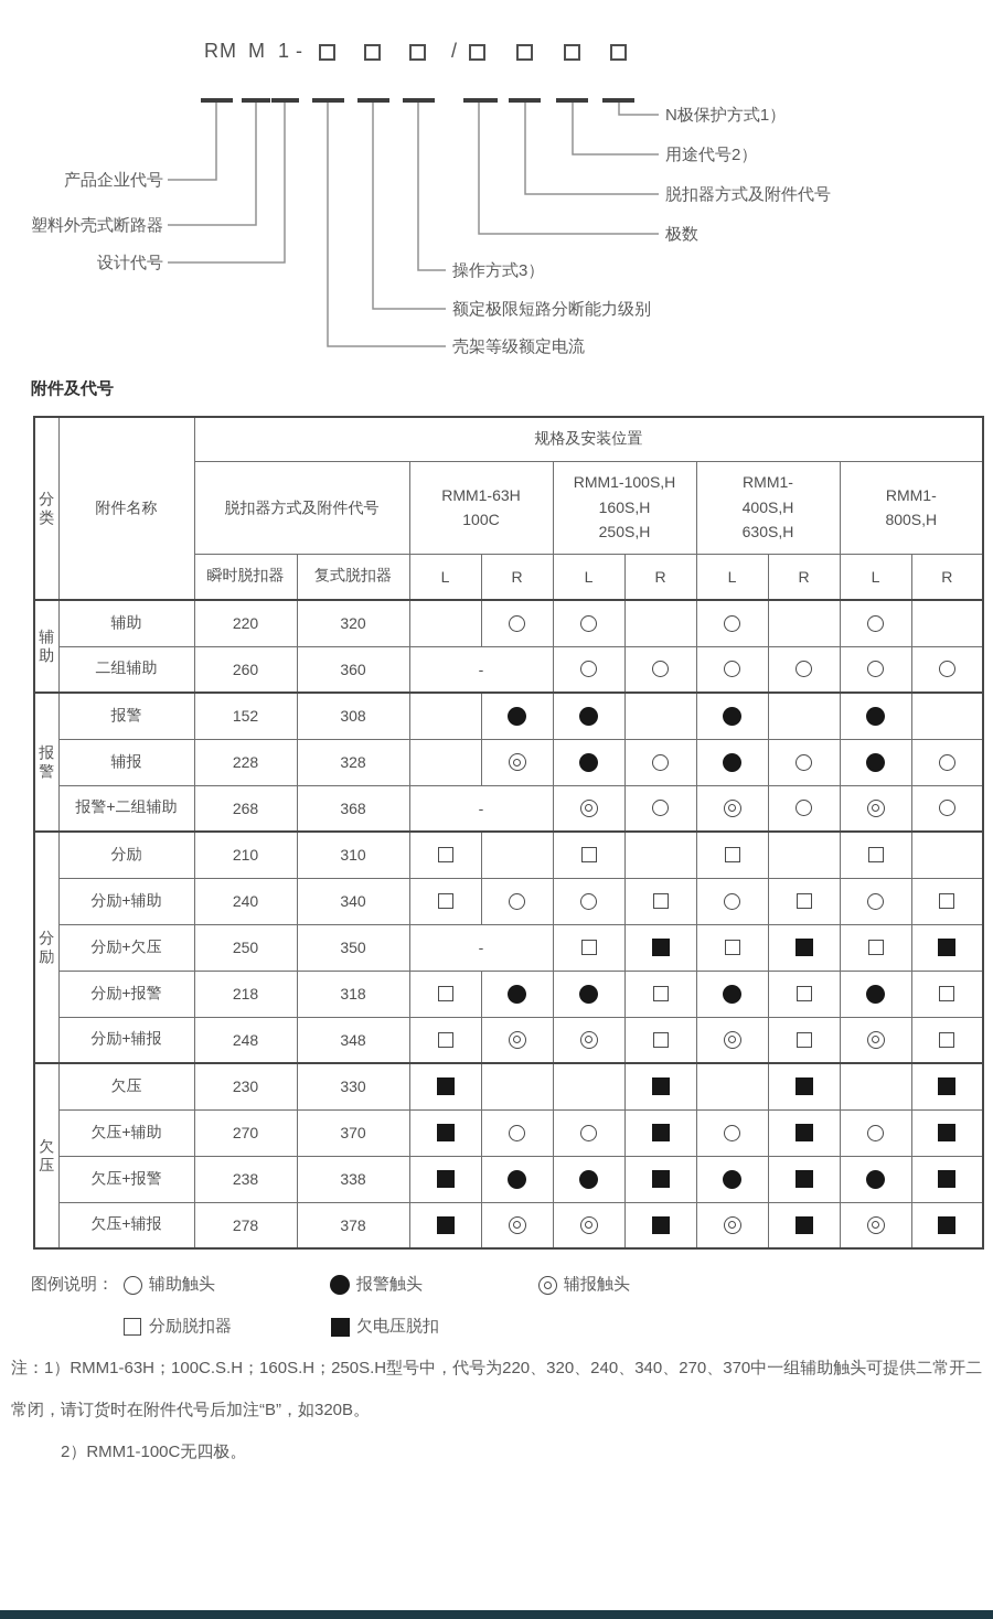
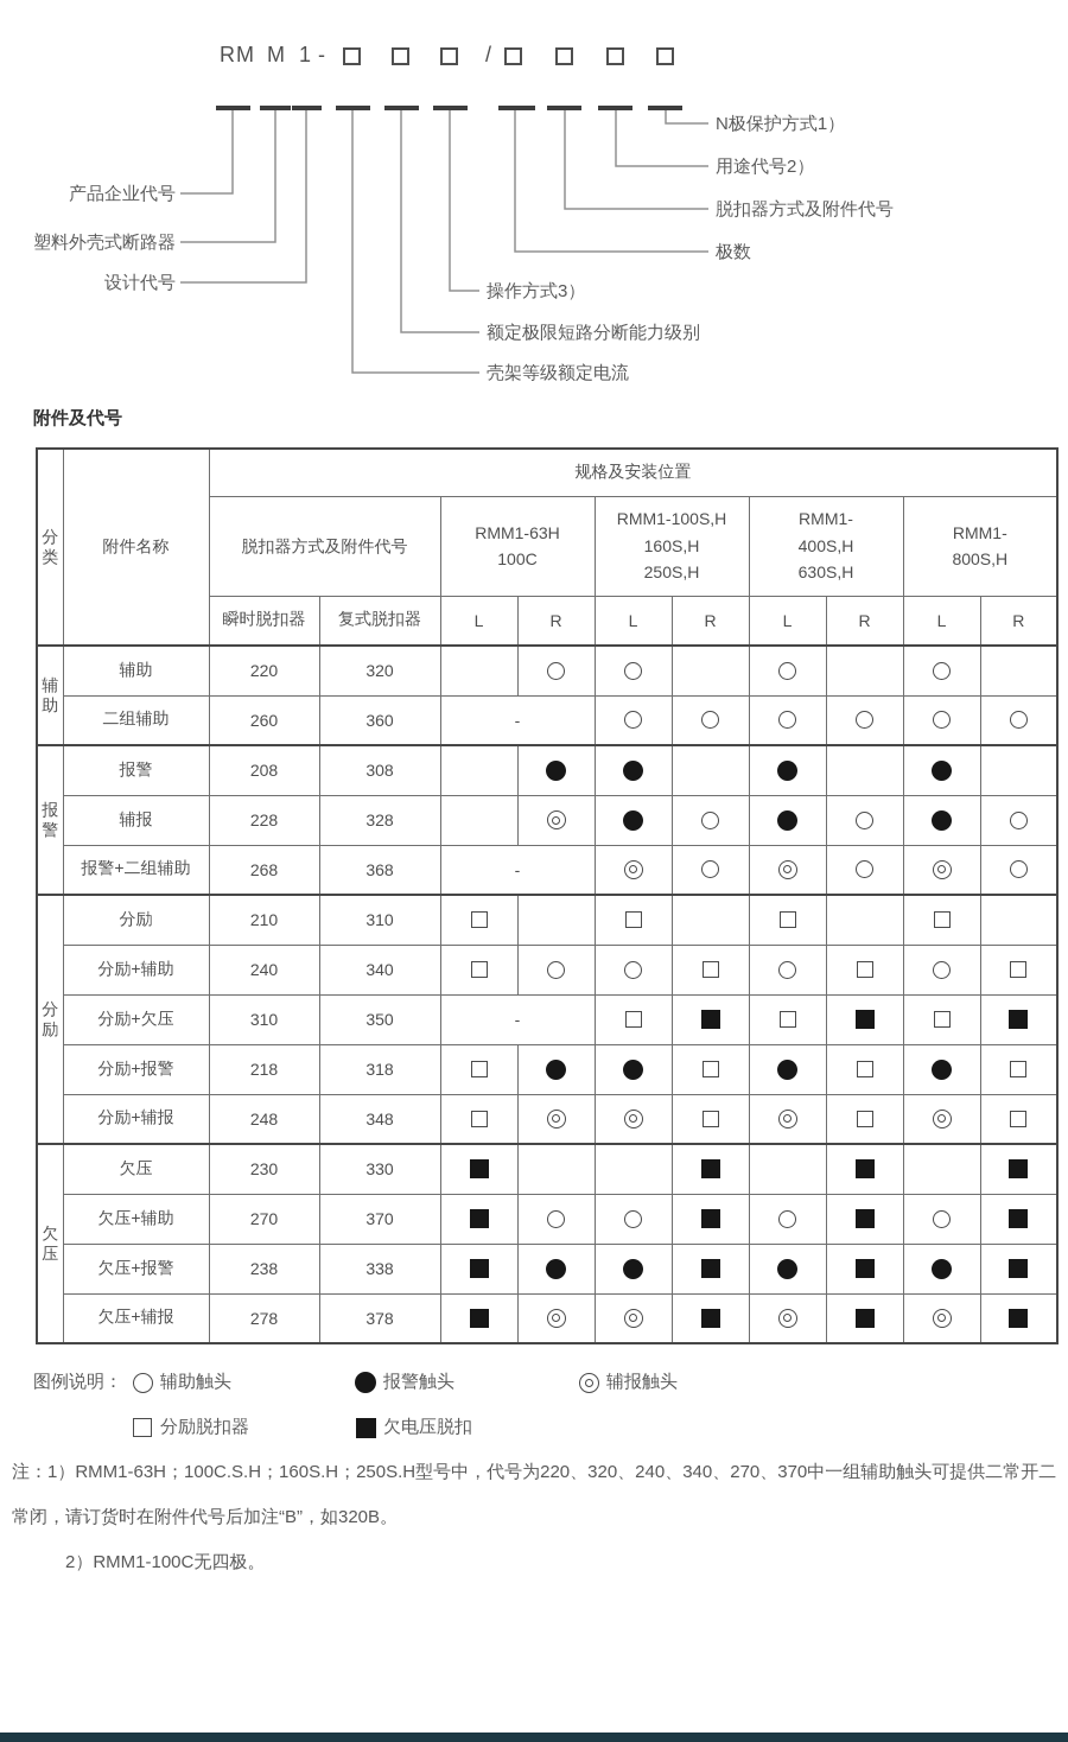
  RM
  M
  1
  -
  /
  N极保护方式1）
  用途代号2）
  脱扣器方式及附件代号
  极数
  操作方式3）
  额定极限短路分断能力级别
  壳架等级额定电流
  产品企业代号
  塑料外壳式断路器
  设计代号
  附件及代号
  分类	附件名称	规格及安装位置
  脱扣器方式及附件代号	RMM1-63H100C	RMM1-100S,H160S,H250S,H	RMM1-400S,H630S,H	RMM1-800S,H
  瞬时脱扣器	复式脱扣器	L	R	L	R	L	R	L	R
  辅助	辅助	220	320
  二组辅助	260	360	-
- 报警	报警	152	308
+ 报警	报警	208	308
  辅报	228	328
  报警+二组辅助	268	368	-
  分励	分励	210	310
  分励+辅助	240	340
- 分励+欠压	250	350	-
+ 分励+欠压	310	350	-
  分励+报警	218	318
  分励+辅报	248	348
  欠压	欠压	230	330
  欠压+辅助	270	370
  欠压+报警	238	338
  欠压+辅报	278	378
  图例说明：
  辅助触头
  报警触头
  辅报触头
  分励脱扣器
  欠电压脱扣
  注：1）RMM1-63H；100C.S.H；160S.H；250S.H型号中，代号为220、320、240、340、270、370中一组辅助触头可提供二常开二常闭，请订货时在附件代号后加注“B”，如320B。
  2）RMM1-100C无四极。
